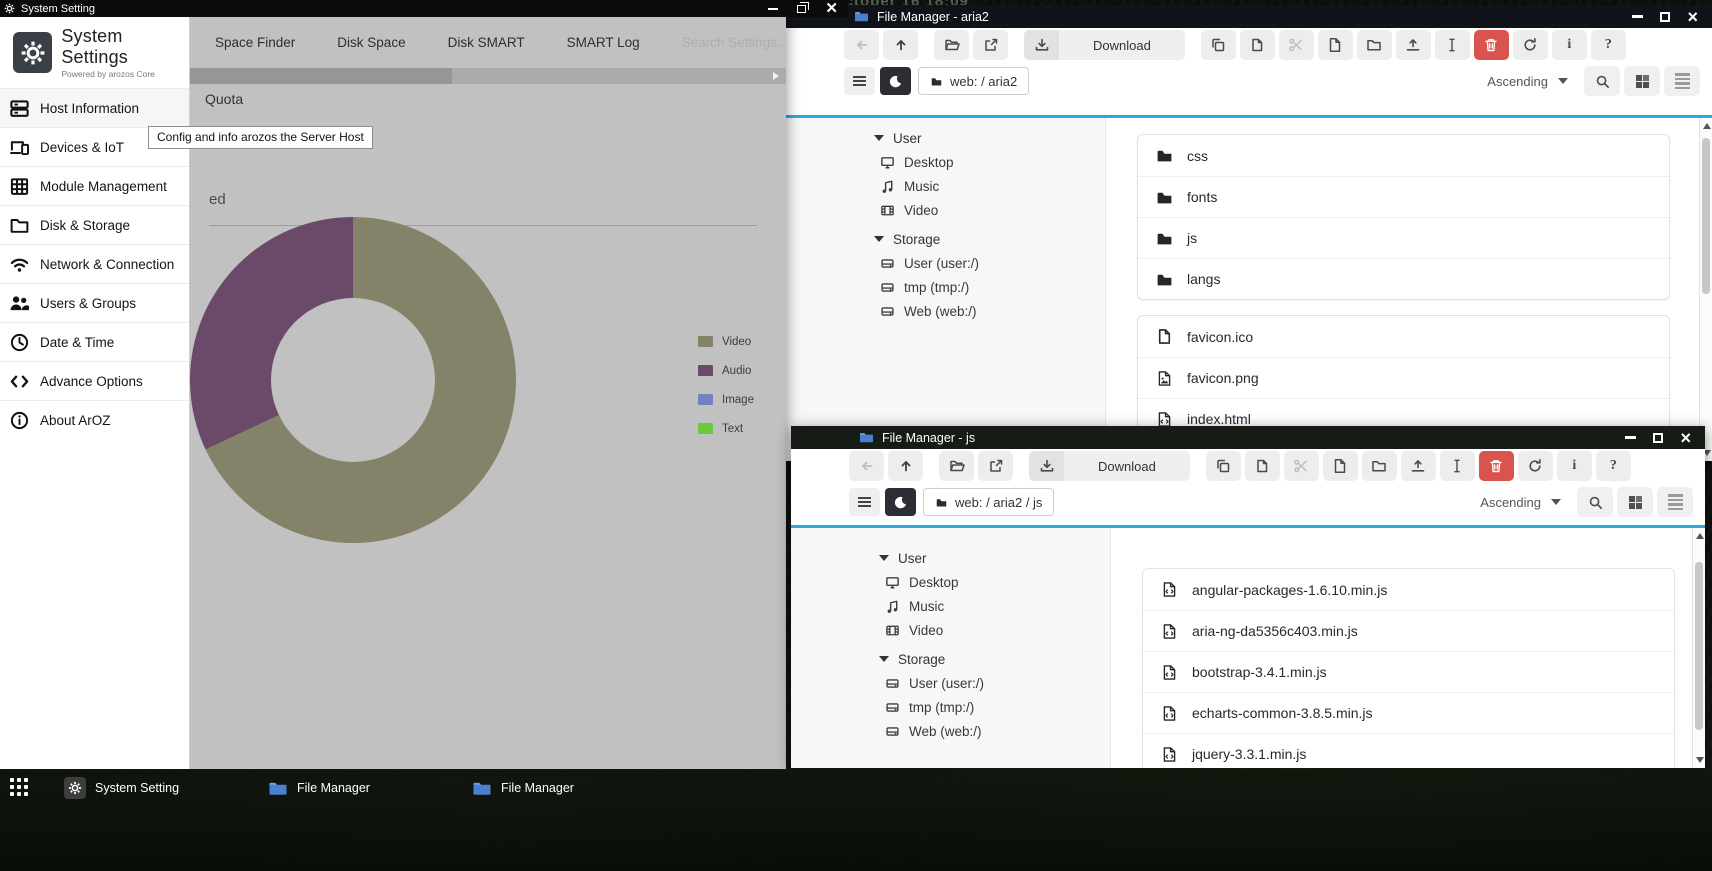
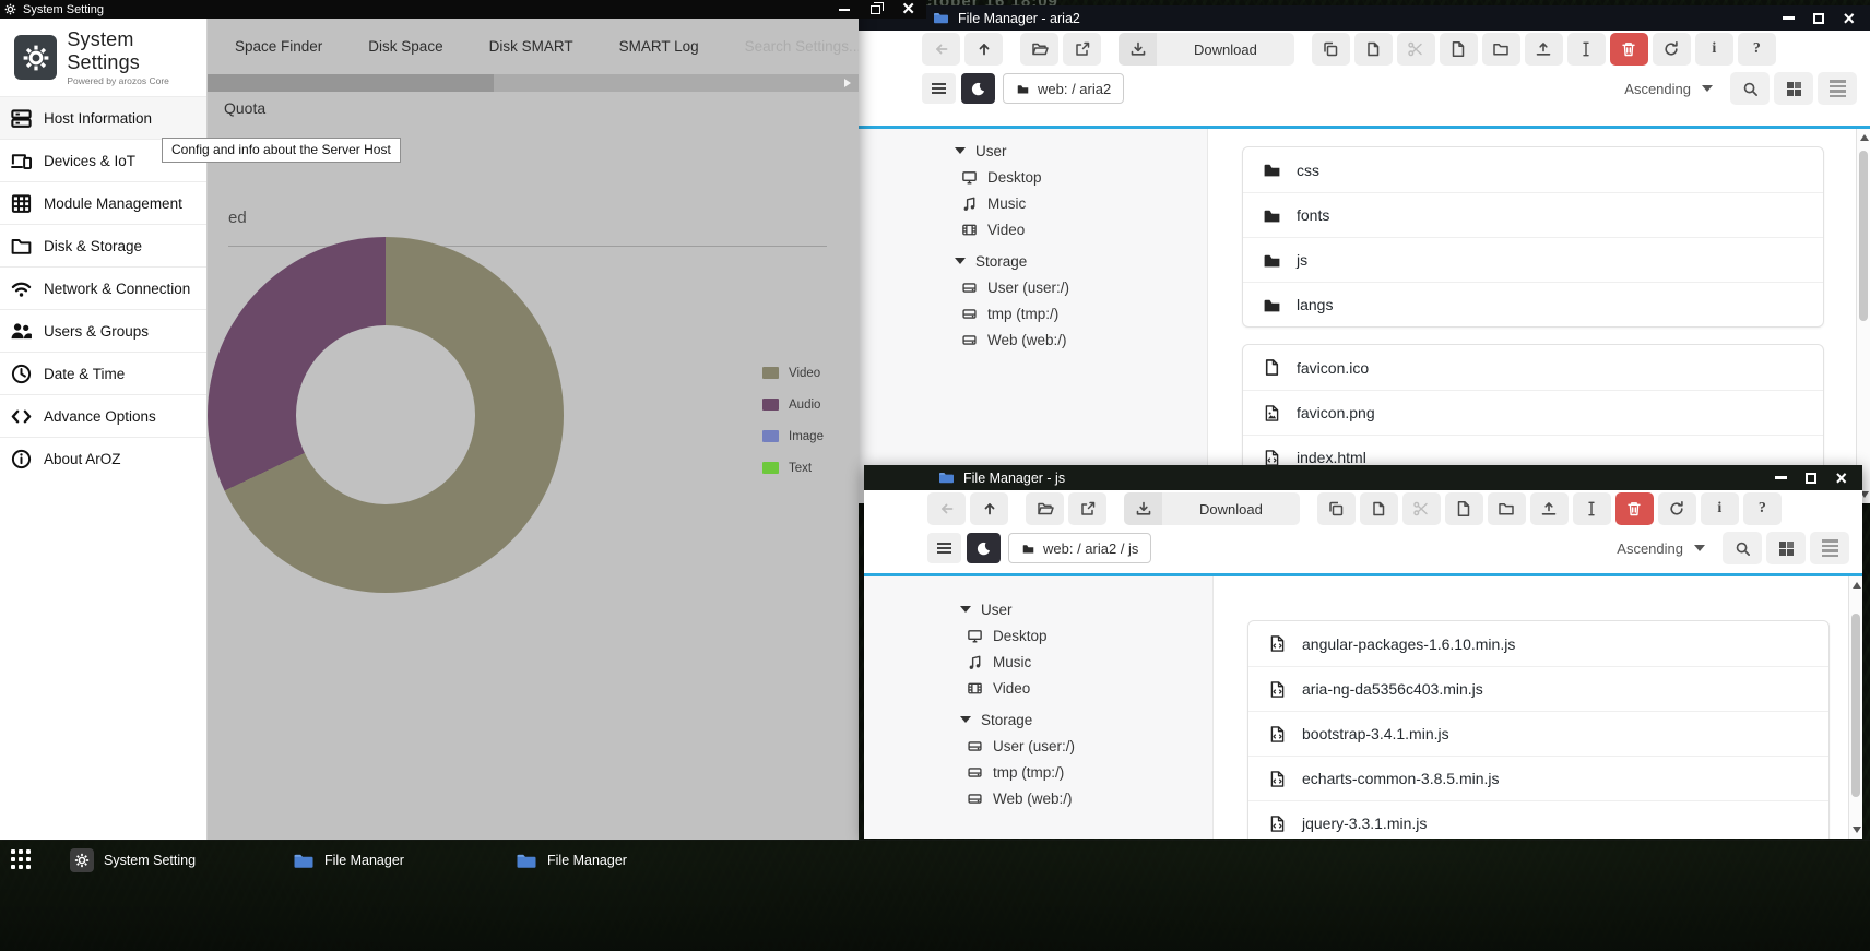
  ctober 16 18:09
  File Manager - aria2
  ×
  Download
  i
  ?
  web: / aria2
  Ascending
  User
  Desktop
  Music
  Video
  Storage
  User (user:/)
  tmp (tmp:/)
  Web (web:/)
  css
  fonts
  js
  langs
  favicon.ico
  favicon.png
  index.html
  System Setting
  ✕
  System Settings
  Powered by arozos Core
  Host Information
  Devices & IoT
  Module Management
  Disk & Storage
  Network & Connection
  Users & Groups
  Date & Time
  Advance Options
  About ArOZ
  Space Finder
  Disk Space
  Disk SMART
  SMART Log
  Quota
  ed
  Video
  Audio
  Image
  Text
- Config and info arozos the Server Host
+ Config and info about the Server Host
  File Manager - js
  ×
  Download
  i
  ?
  web: / aria2 / js
  Ascending
  User
  Desktop
  Music
  Video
  Storage
  User (user:/)
  tmp (tmp:/)
  Web (web:/)
  angular-packages-1.6.10.min.js
  aria-ng-da5356c403.min.js
  bootstrap-3.4.1.min.js
  echarts-common-3.8.5.min.js
  jquery-3.3.1.min.js
  System Setting
  File Manager
  File Manager
